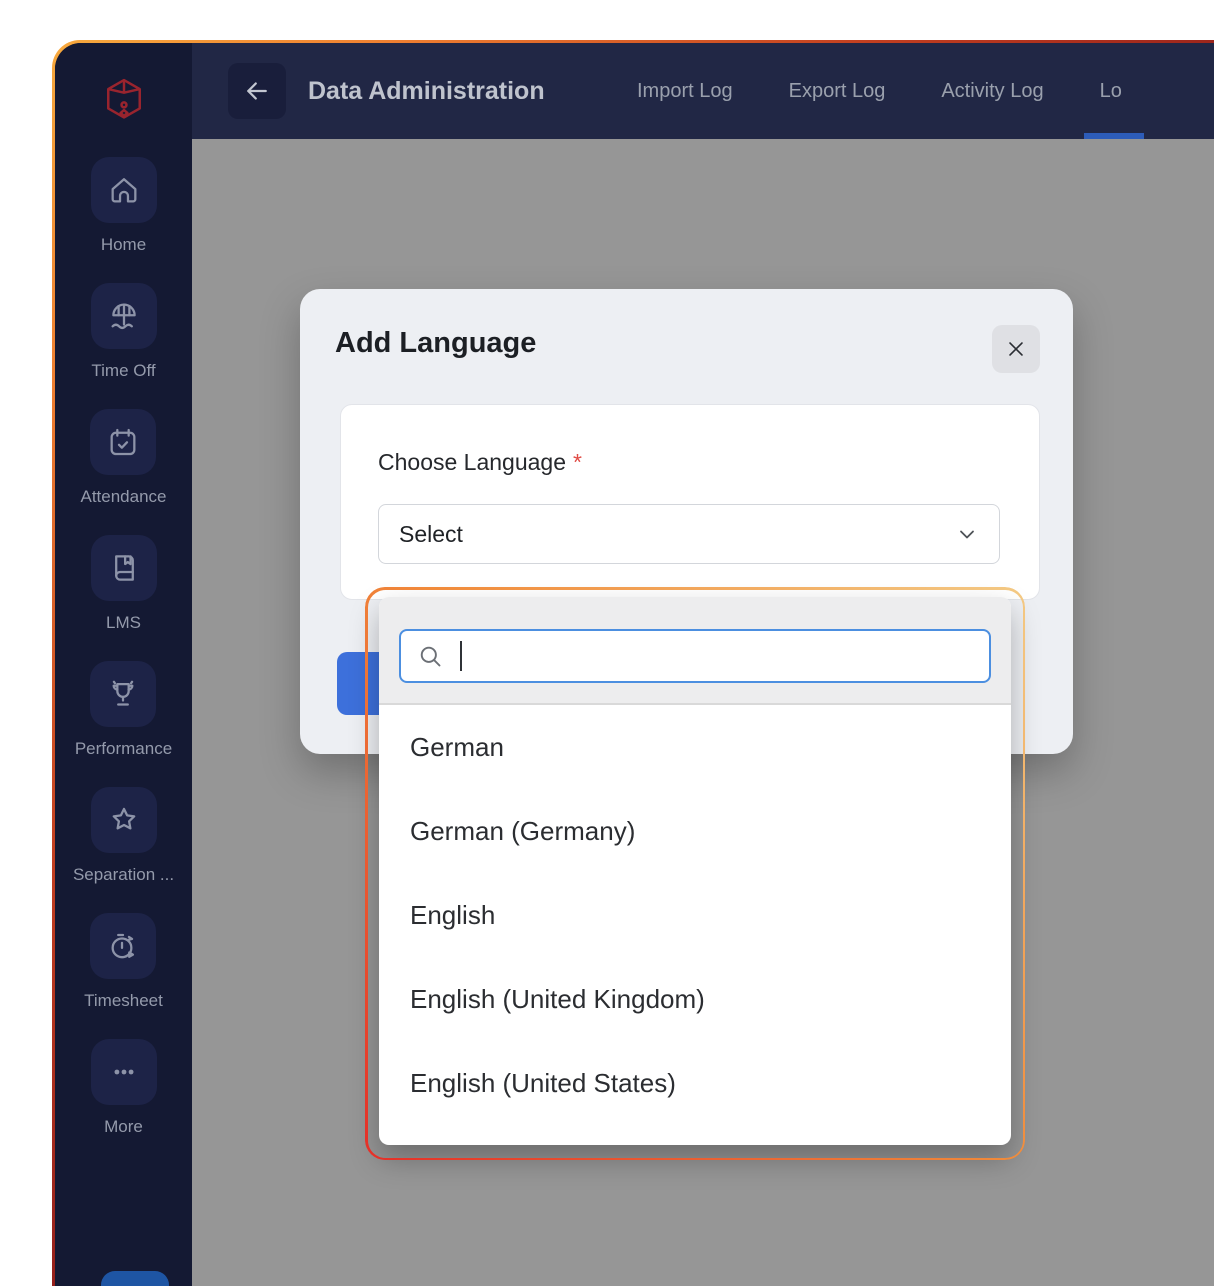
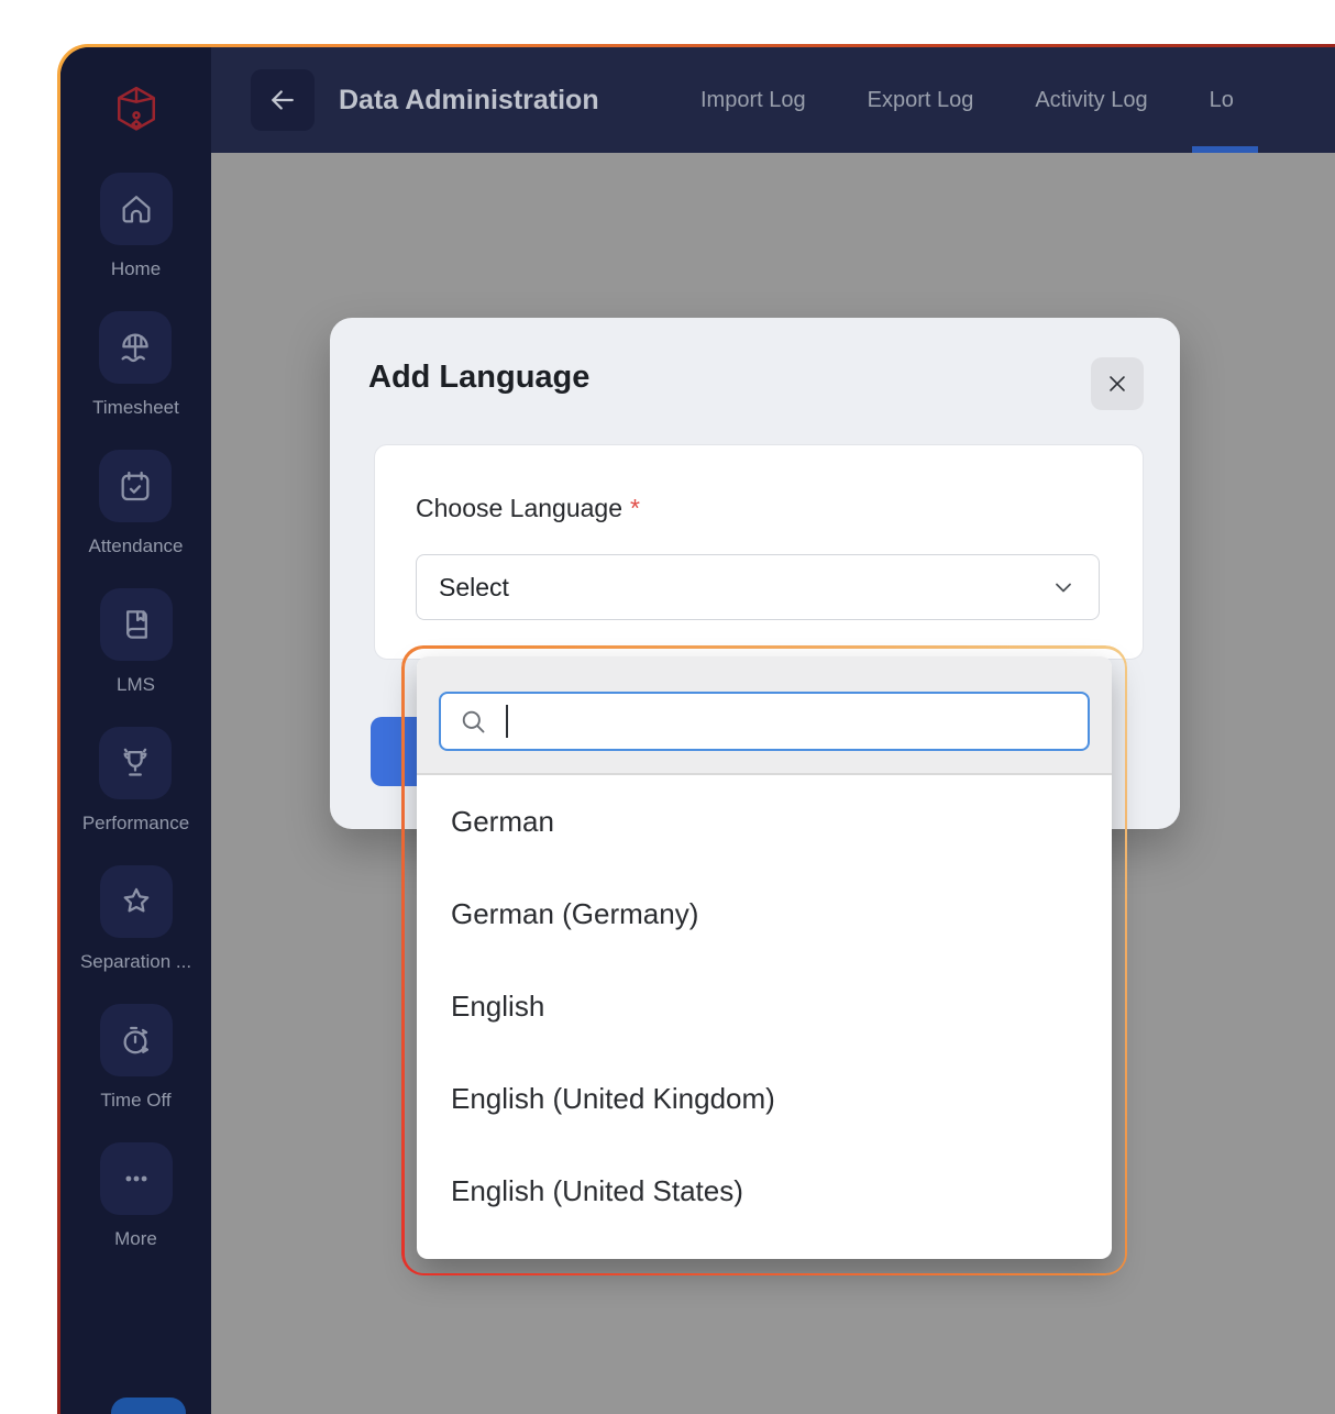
  Home
- Time Off
+ Timesheet
  Attendance
  LMS
  Performance
  Separation ...
- Timesheet
+ Time Off
  More
  Data Administration
  Import Log
  Export Log
  Activity Log
  Lo
  Add Language
  Choose Language *
  Select
